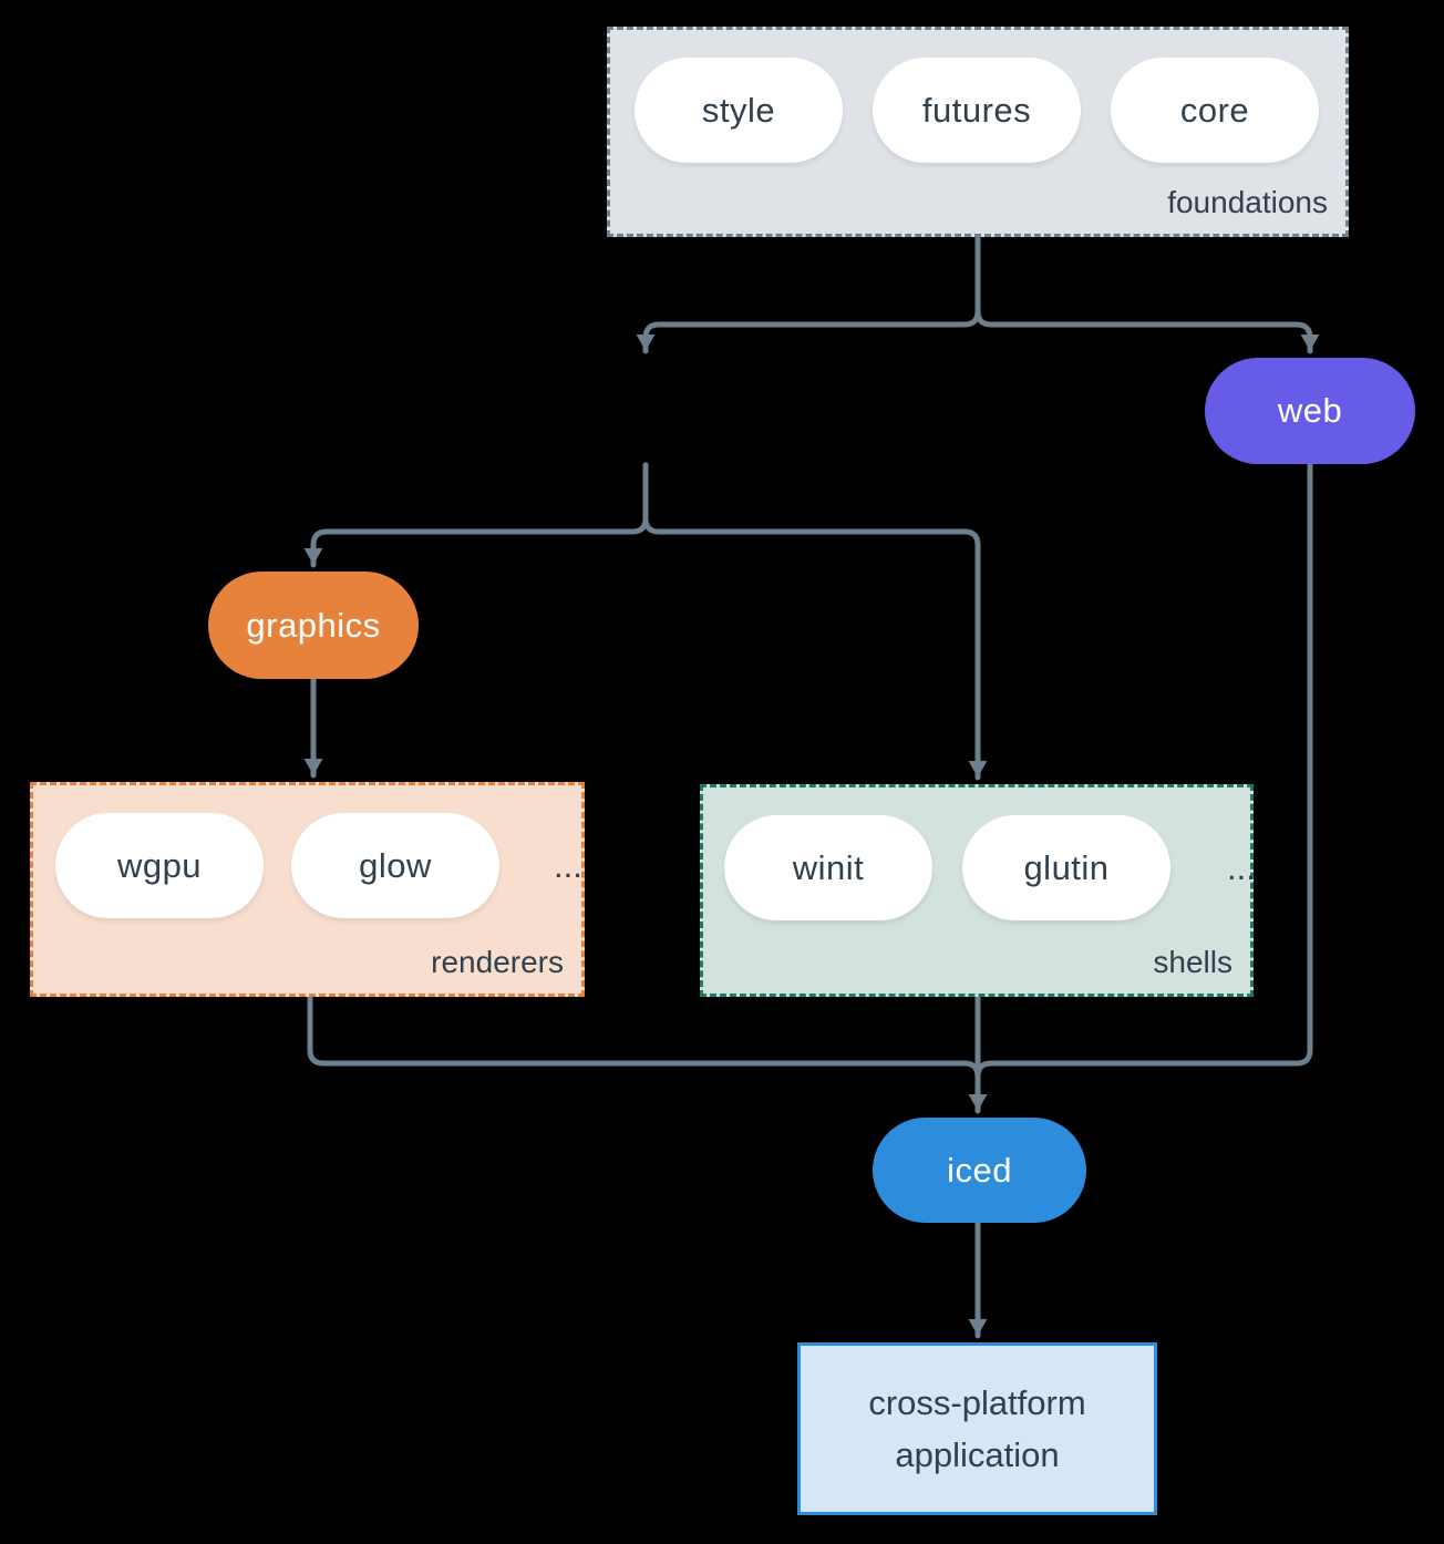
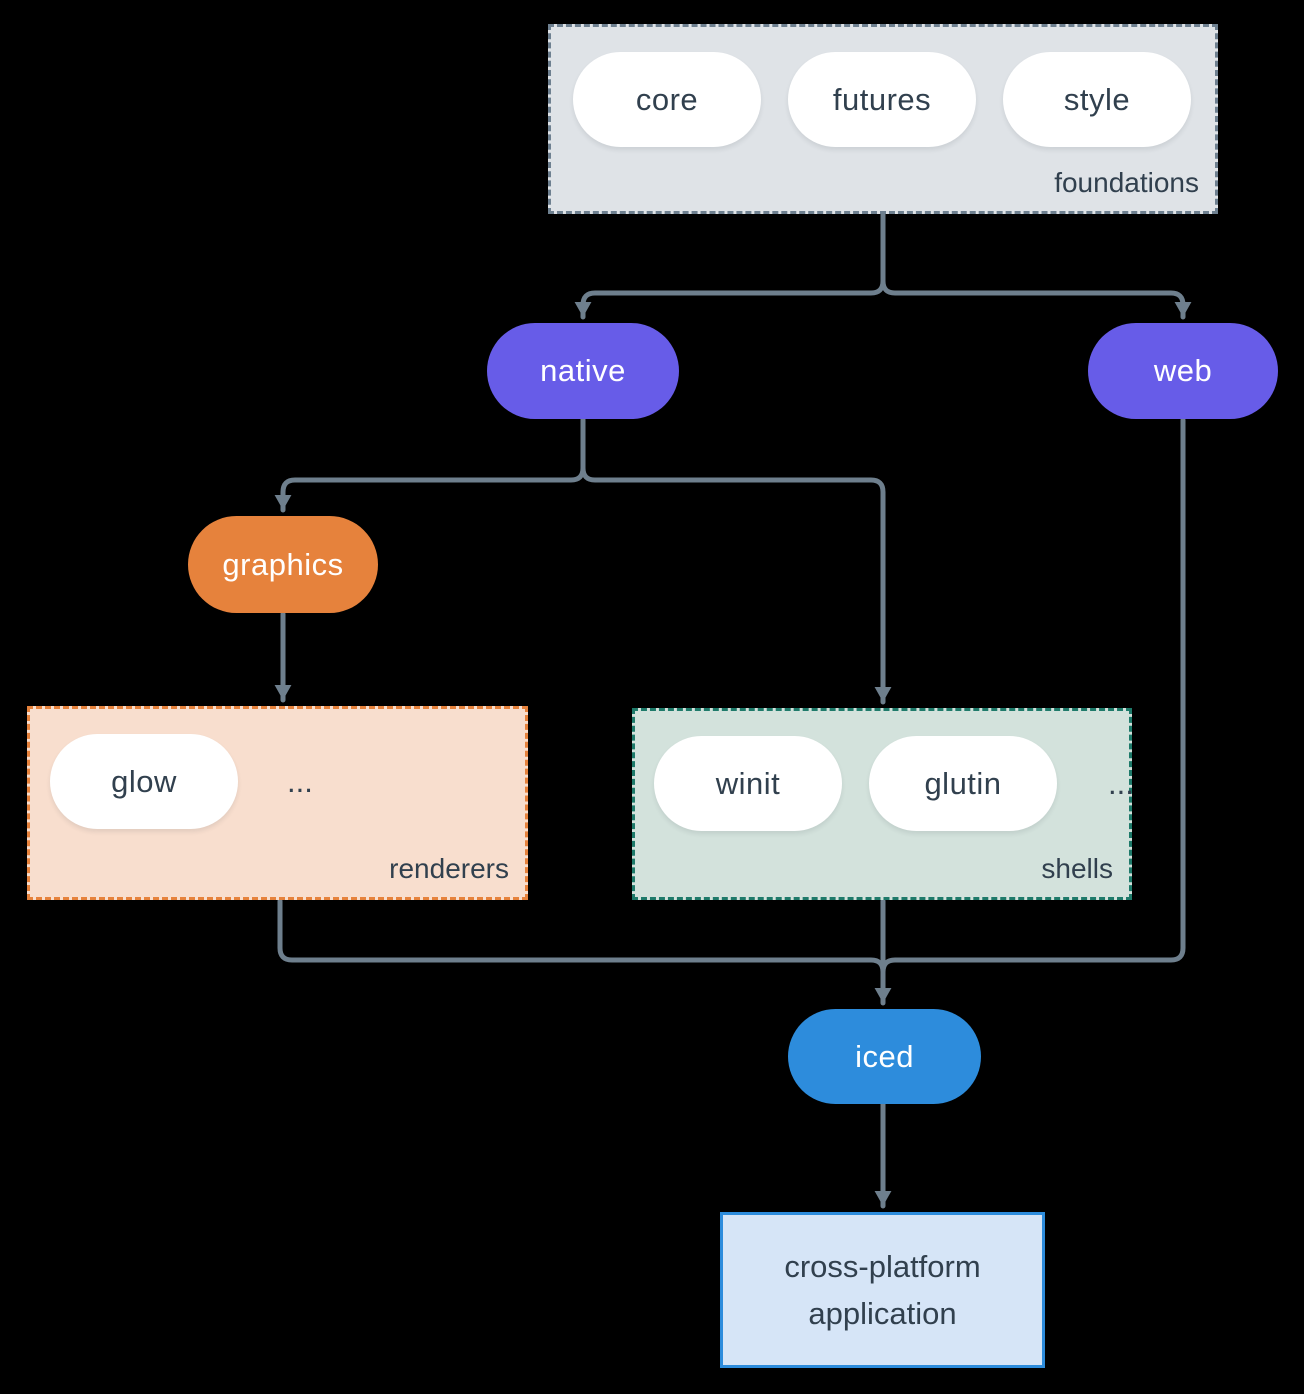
- style
+ core
  futures
- core
+ style
  foundations
+ native
  web
  graphics
- wgpu
  glow
  ...
  renderers
  winit
  glutin
  ...
  shells
  iced
  cross-platform application
